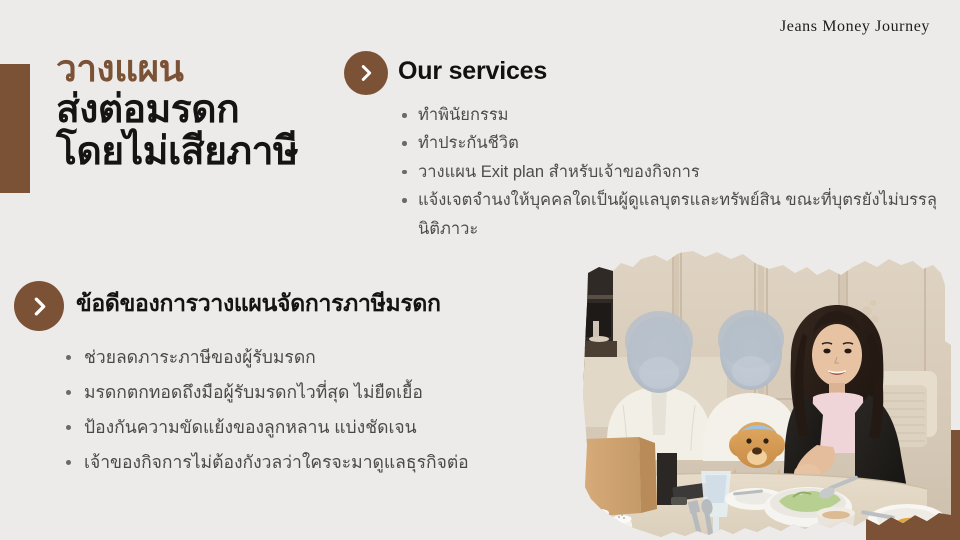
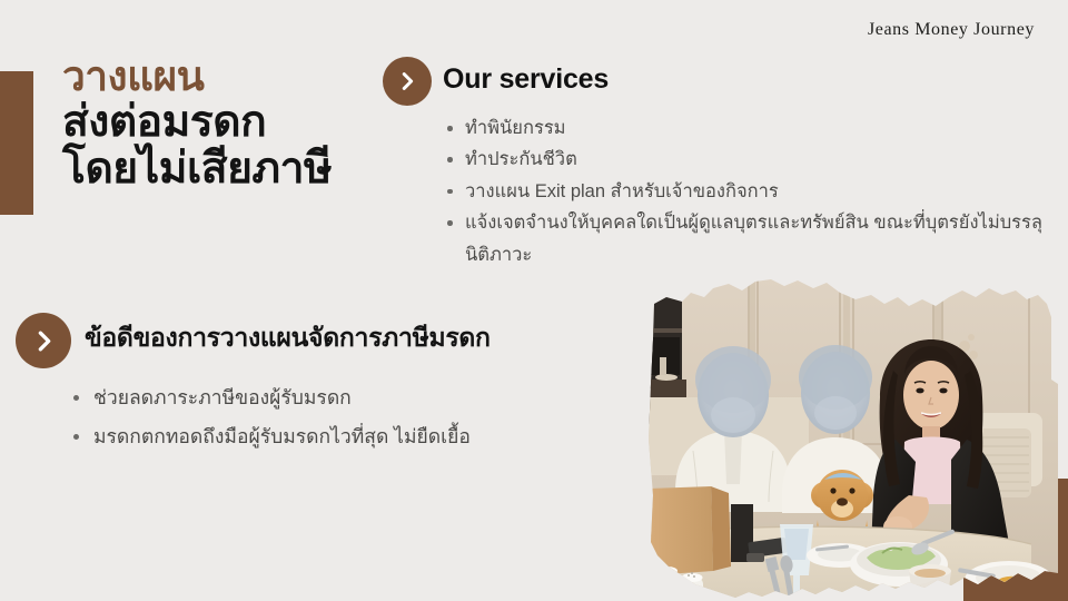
  Jeans Money Journey
  วางแผน
  ส่งต่อมรดก
  โดยไม่เสียภาษี
  Our services
  ทำพินัยกรรม
  ทำประกันชีวิต
  วางแผน Exit plan สำหรับเจ้าของกิจการ
  แจ้งเจตจำนงให้บุคคลใดเป็นผู้ดูแลบุตรและทรัพย์สิน ขณะที่บุตรยังไม่บรรลุนิติภาวะ
  ข้อดีของการวางแผนจัดการภาษีมรดก
  ช่วยลดภาระภาษีของผู้รับมรดก
  มรดกตกทอดถึงมือผู้รับมรดกไวที่สุด ไม่ยืดเยื้อ
- ป้องกันความขัดแย้งของลูกหลาน แบ่งชัดเจน
- เจ้าของกิจการไม่ต้องกังวลว่าใครจะมาดูแลธุรกิจต่อ
